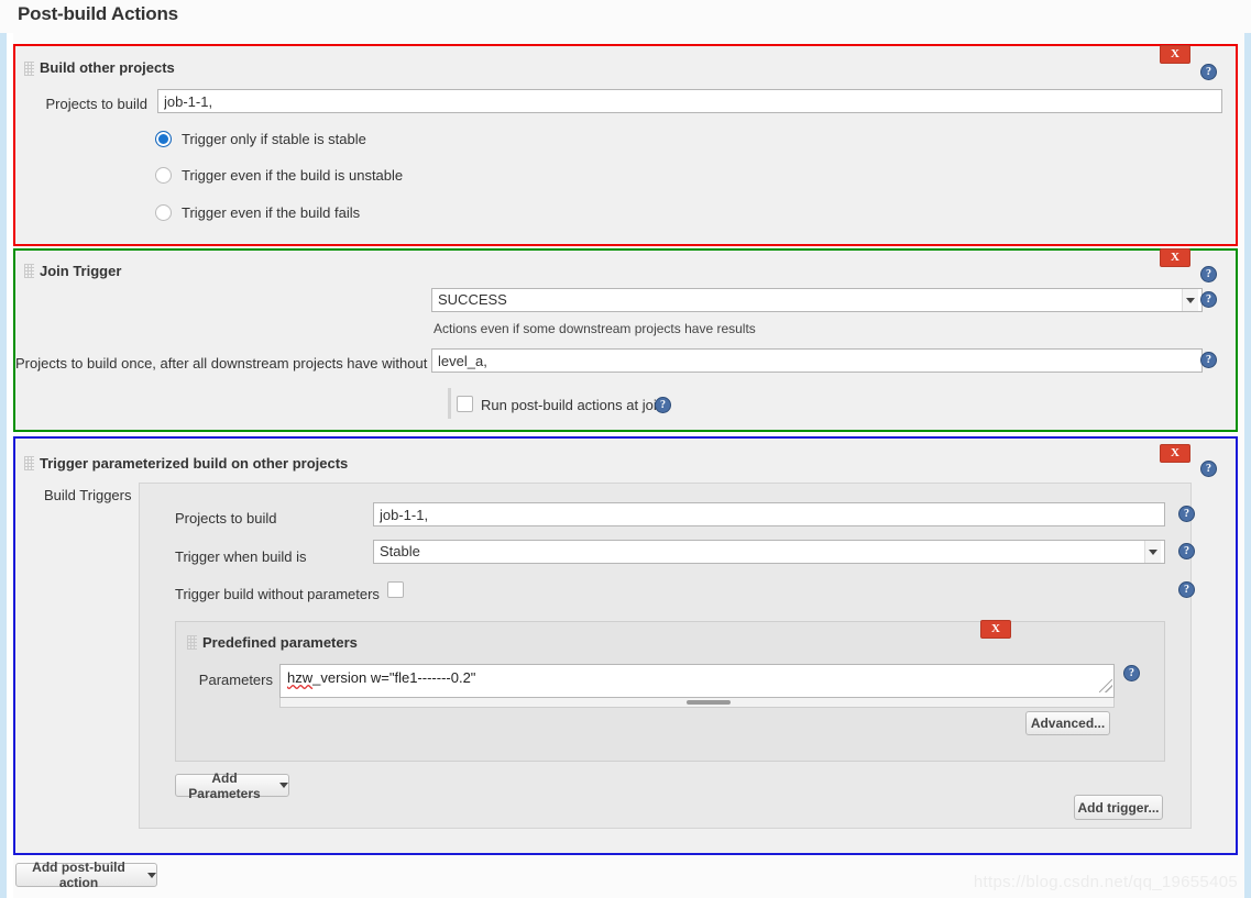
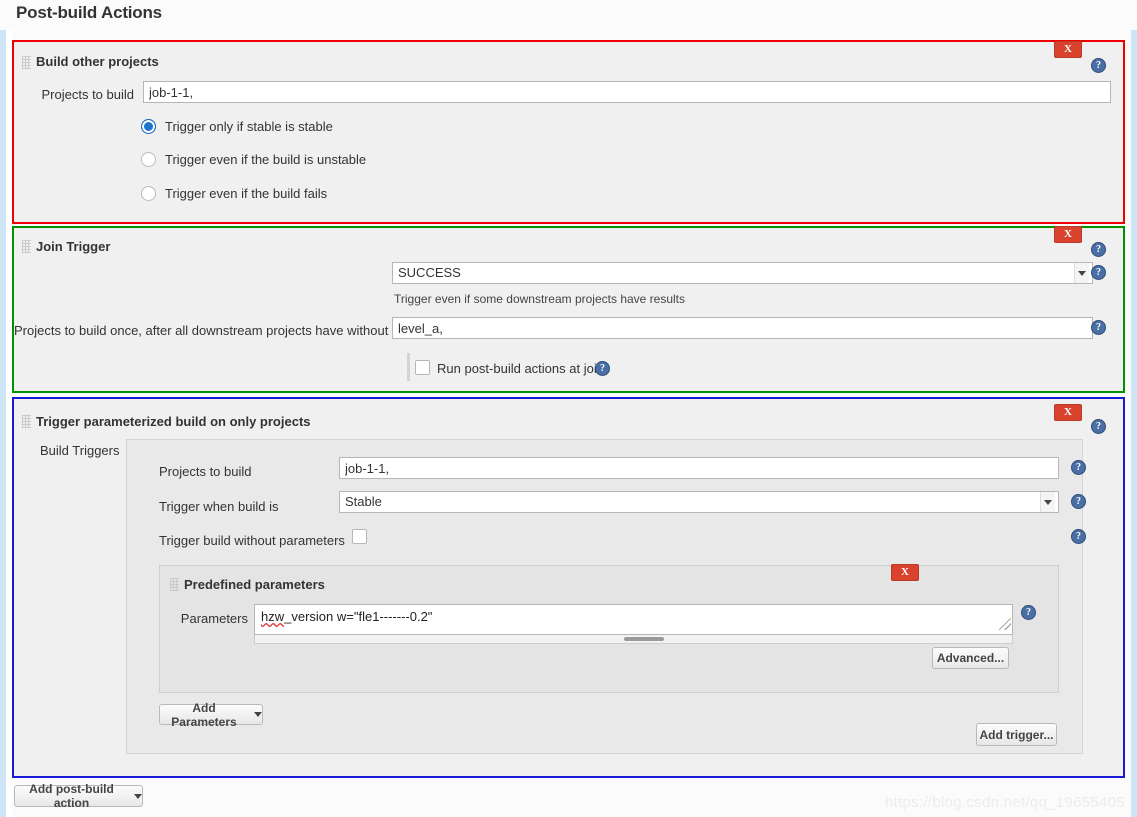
  Post-build Actions
  Build other projects
  X
  ?
  Projects to build
  job-1-1,
  Trigger only if stable is stable
  Trigger even if the build is unstable
  Trigger even if the build fails
  Join Trigger
  X
  ?
  SUCCESS
  ?
- Actions even if some downstream projects have results
+ Trigger even if some downstream projects have results
  Projects to build once, after all downstream projects have without
  level_a,
  ?
  Run post-build actions at jo
  ?
- Trigger parameterized build on other projects
+ Trigger parameterized build on only projects
  X
  ?
  Build Triggers
  Projects to build
  job-1-1,
  ?
  Trigger when build is
  Stable
  ?
  Trigger build without parameters
  ?
  Predefined parameters
  X
  Parameters
  hzw_version w="fle1-------0.2"
  ?
  Advanced...
  Add Parameters
  Add trigger...
  Add post-build action
